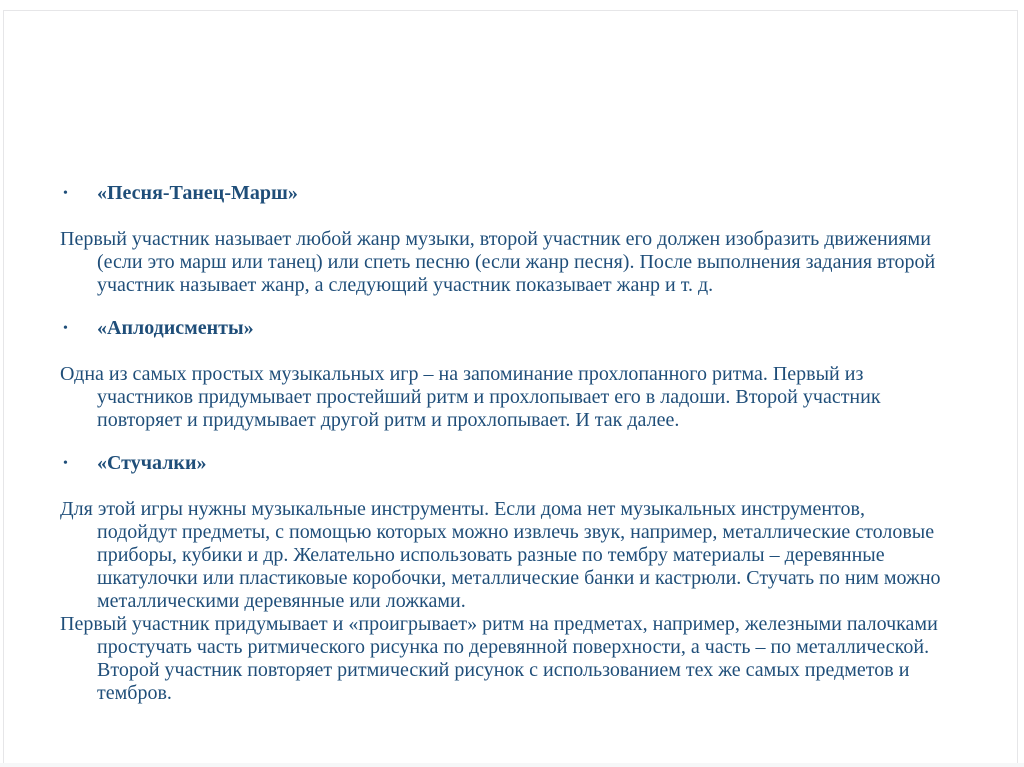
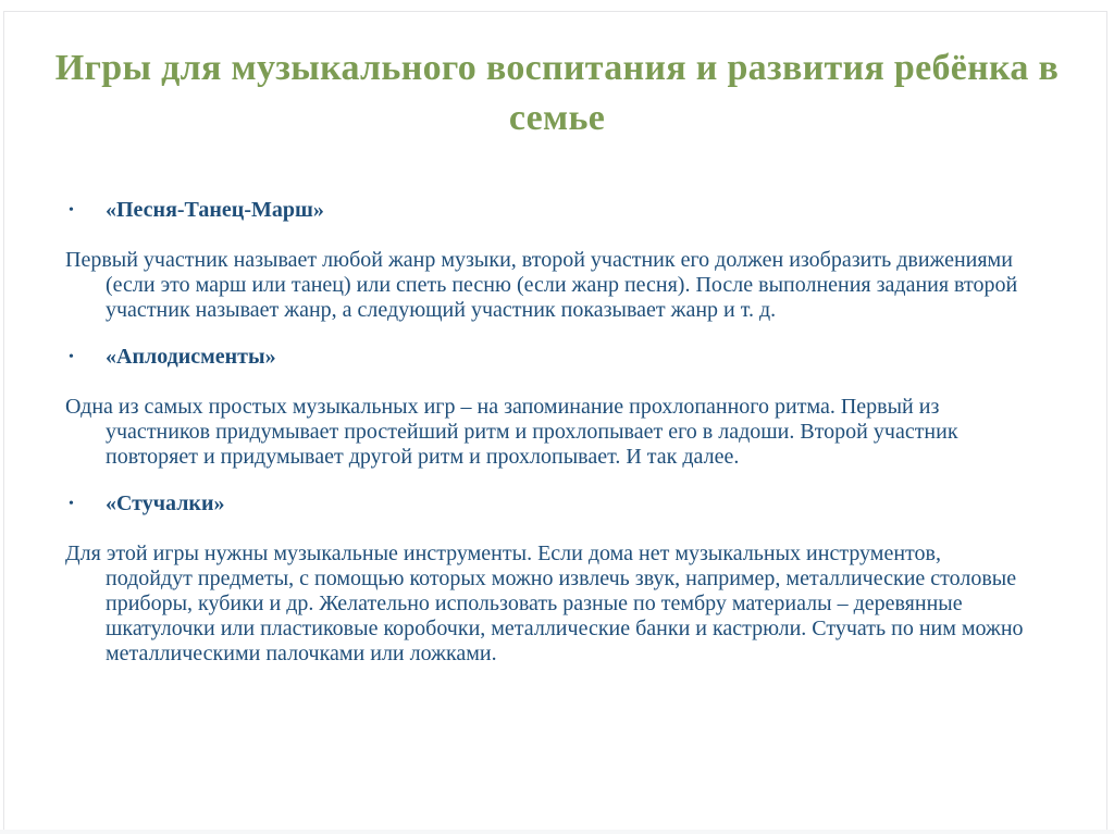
+ Игры для музыкального воспитания и развития ребёнка в семье
  •
  «Песня-Танец-Марш»
  Первый участник называет любой жанр музыки, второй участник его должен изобразить движениями (если это марш или танец) или спеть песню (если жанр песня). После выполнения задания второй участник называет жанр, а следующий участник показывает жанр и т. д.
  •
  «Аплодисменты»
  Одна из самых простых музыкальных игр – на запоминание прохлопанного ритма. Первый из участников придумывает простейший ритм и прохлопывает его в ладоши. Второй участник повторяет и придумывает другой ритм и прохлопывает. И так далее.
  •
  «Стучалки»
- Для этой игры нужны музыкальные инструменты. Если дома нет музыкальных инструментов, подойдут предметы, с помощью которых можно извлечь звук, например, металлические столовые приборы, кубики и др. Желательно использовать разные по тембру материалы – деревянные шкатулочки или пластиковые коробочки, металлические банки и кастрюли. Стучать по ним можно металлическими деревянные или ложками.
+ Для этой игры нужны музыкальные инструменты. Если дома нет музыкальных инструментов, подойдут предметы, с помощью которых можно извлечь звук, например, металлические столовые приборы, кубики и др. Желательно использовать разные по тембру материалы – деревянные шкатулочки или пластиковые коробочки, металлические банки и кастрюли. Стучать по ним можно металлическими палочками или ложками.
- Первый участник придумывает и «проигрывает» ритм на предметах, например, железными палочками простучать часть ритмического рисунка по деревянной поверхности, а часть – по металлической. Второй участник повторяет ритмический рисунок с использованием тех же самых предметов и тембров.
